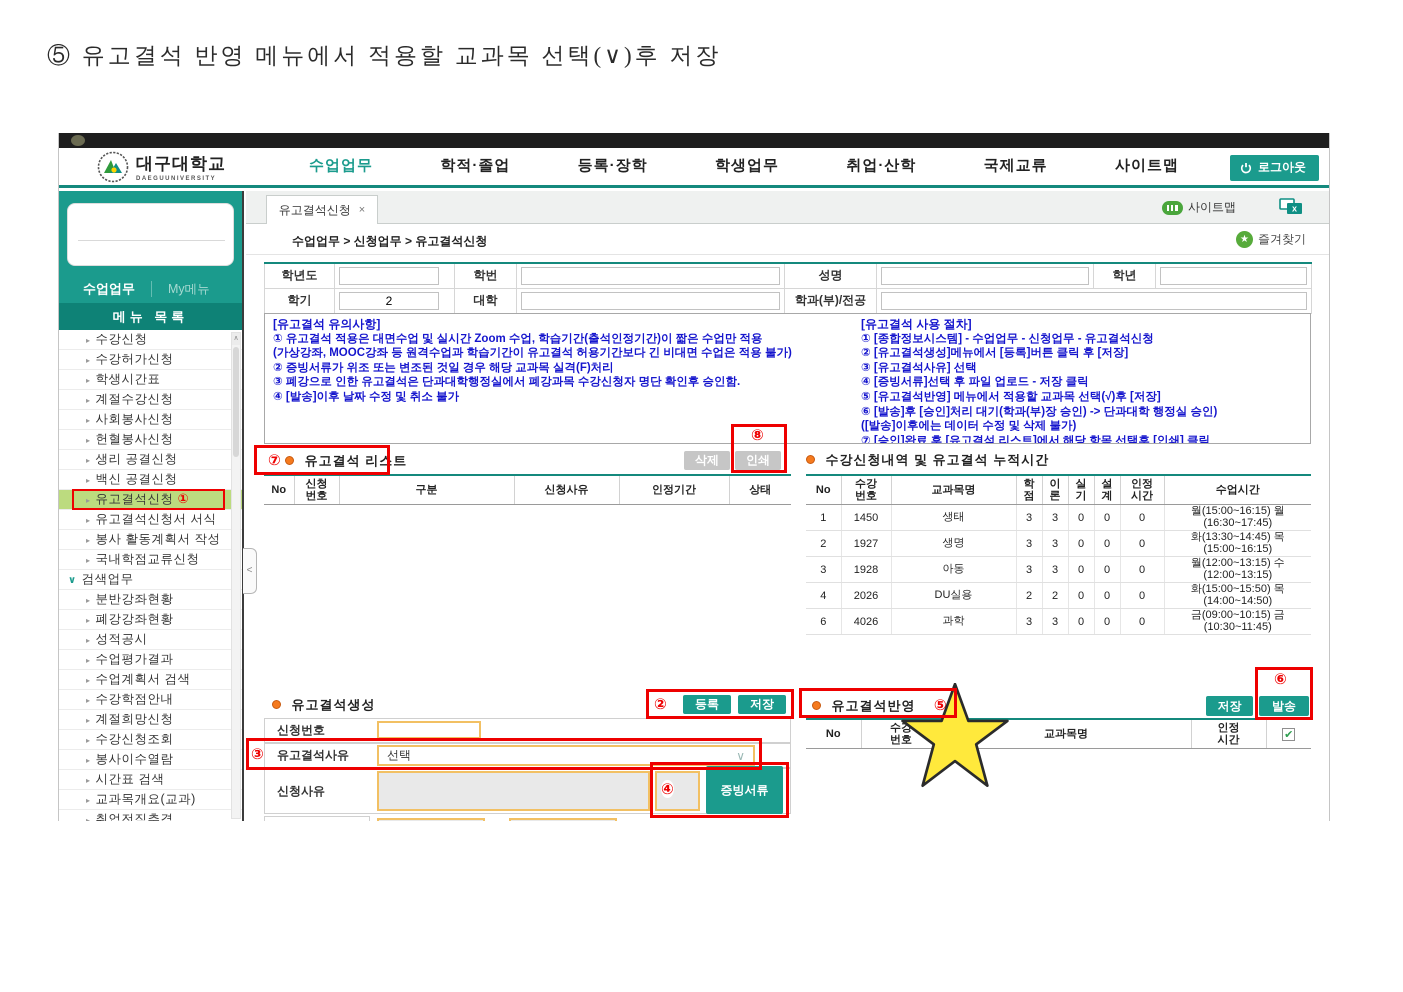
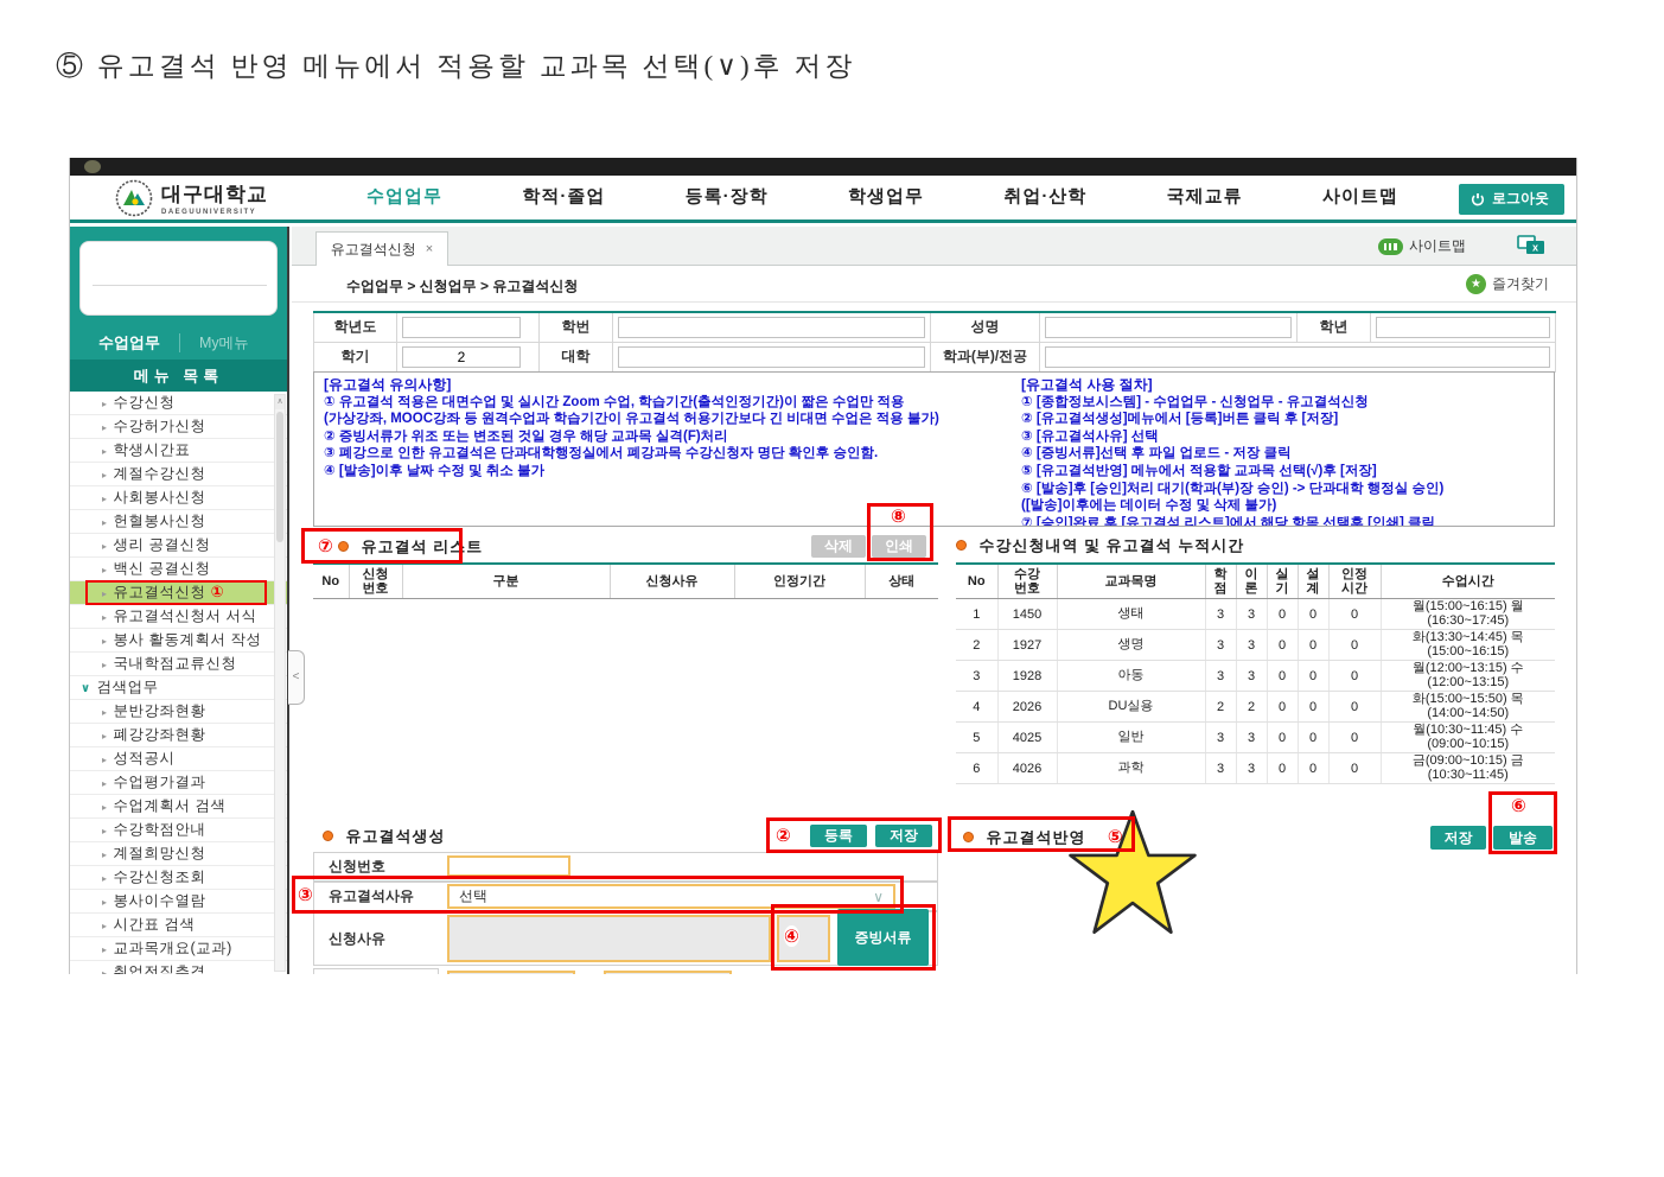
  ⑤ 유고결석 반영 메뉴에서 적용할 교과목 선택(∨)후 저장
  대구대학교
  수업업무
  학적·졸업
  등록·장학
  학생업무
  취업·산학
  국제교류
  사이트맵
  로그아웃
  수업업무
  My메뉴
  메뉴 목록
  ▸ 수강신청
  ▸ 수강허가신청
  ▸ 학생시간표
  ▸ 계절수강신청
  ▸ 사회봉사신청
  ▸ 헌혈봉사신청
  ▸ 생리 공결신청
  ▸ 백신 공결신청
  ▸ 유고결석신청 ①
  ▸ 유고결석신청서 서식
  ▸ 봉사 활동계획서 작성
  ▸ 국내학점교류신청
  ∨ 검색업무
  ▸ 분반강좌현황
  ▸ 폐강강좌현황
  ▸ 성적공시
  ▸ 수업평가결과
  ▸ 수업계획서 검색
  ▸ 수강학점안내
  ▸ 계절희망신청
  ▸ 수강신청조회
  ▸ 봉사이수열람
  ▸ 시간표 검색
  ▸ 교과목개요(교과)
  ▸ 취업전직추격
  <
  유고결석신청
  ×
  사이트맵
  x
  수업업무 > 신청업무 > 유고결석신청
  ★
  즐겨찾기
  학년도		학번		성명		학년
  학기	2	대학		학과(부)/전공
  [유고결석 유의사항]
  ① 유고결석 적용은 대면수업 및 실시간 Zoom 수업, 학습기간(출석인정기간)이 짧은 수업만 적용
  (가상강좌, MOOC강좌 등 원격수업과 학습기간이 유고결석 허용기간보다 긴 비대면 수업은 적용 불가)
  ② 증빙서류가 위조 또는 변조된 것일 경우 해당 교과목 실격(F)처리
  ③ 폐강으로 인한 유고결석은 단과대학행정실에서 폐강과목 수강신청자 명단 확인후 승인함.
  ④ [발송]이후 날짜 수정 및 취소 불가
  [유고결석 사용 절차]
  ① [종합정보시스템] - 수업업무 - 신청업무 - 유고결석신청
  ② [유고결석생성]메뉴에서 [등록]버튼 클릭 후 [저장]
  ③ [유고결석사유] 선택
  ④ [증빙서류]선택 후 파일 업로드 - 저장 클릭
  ⑤ [유고결석반영] 메뉴에서 적용할 교과목 선택(√)후 [저장]
  ⑥ [발송]후 [승인]처리 대기(학과(부)장 승인) -> 단과대학 행정실 승인)
  ([발송]이후에는 데이터 수정 및 삭제 불가)
  ⑦ [승인]완료 후 [유고결석 리스트]에서 해당 항목 선택후 [인쇄] 클릭
  ⑦ 유고결석 리스트
  삭제
  인쇄
  ⑧
  No	신청 번호	구분	신청사유	인정기간	상태
  수강신청내역 및 유고결석 누적시간
  No	수강 번호	교과목명	학 점	이 론	실 기	설 계	인정 시간	수업시간
  1	1450	생태	3	3	0	0	0	월(15:00~16:15) 월(16:30~17:45)
  2	1927	생명	3	3	0	0	0	화(13:30~14:45) 목(15:00~16:15)
  3	1928	아동	3	3	0	0	0	월(12:00~13:15) 수(12:00~13:15)
  4	2026	DU실용	2	2	0	0	0	화(15:00~15:50) 목(14:00~14:50)
+ 5	4025	일반	3	3	0	0	0	월(10:30~11:45) 수(09:00~10:15)
  6	4026	과학	3	3	0	0	0	금(09:00~10:15) 금(10:30~11:45)
  유고결석생성
  ②
  등록
  저장
  신청번호
  유고결석사유
  선택
  ∨
  ③
  신청사유
  증빙서류
  ④
  유고결석반영 ⑤
  저장
  발송
  ⑥
- No	수강 번호	교과목명	인정 시간	✔
